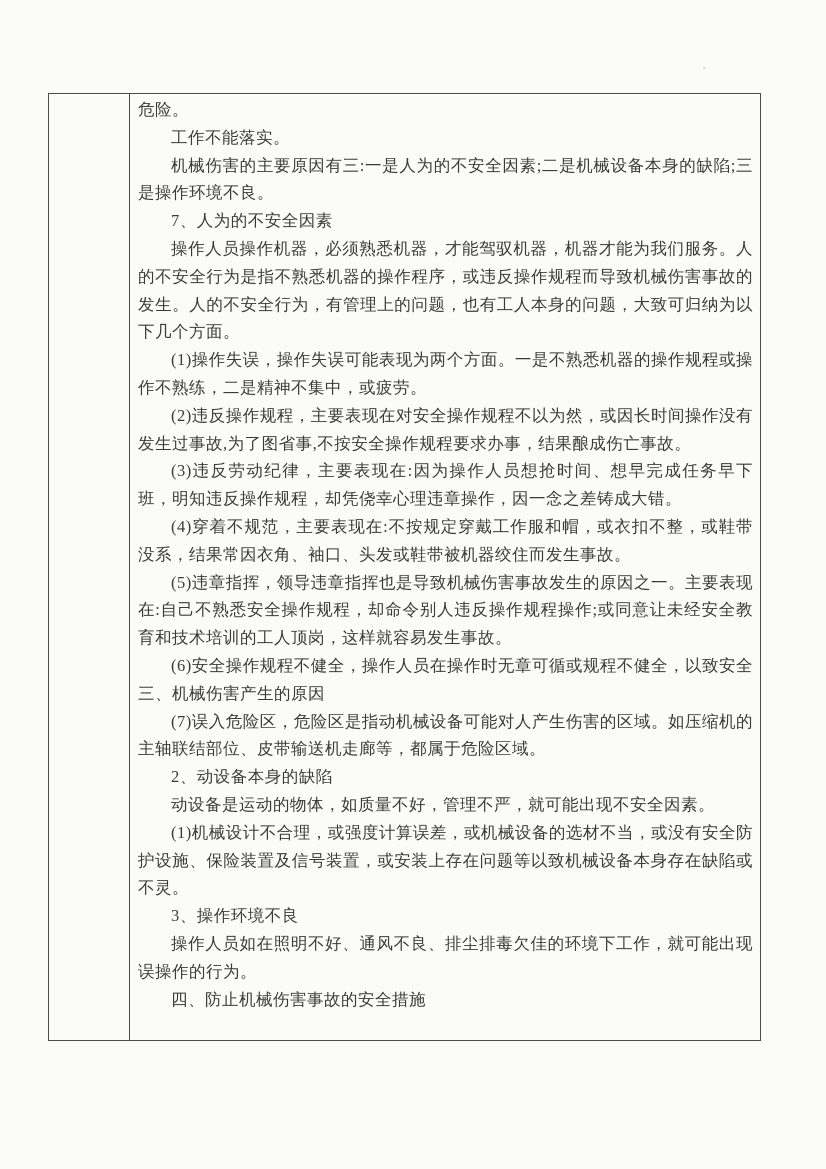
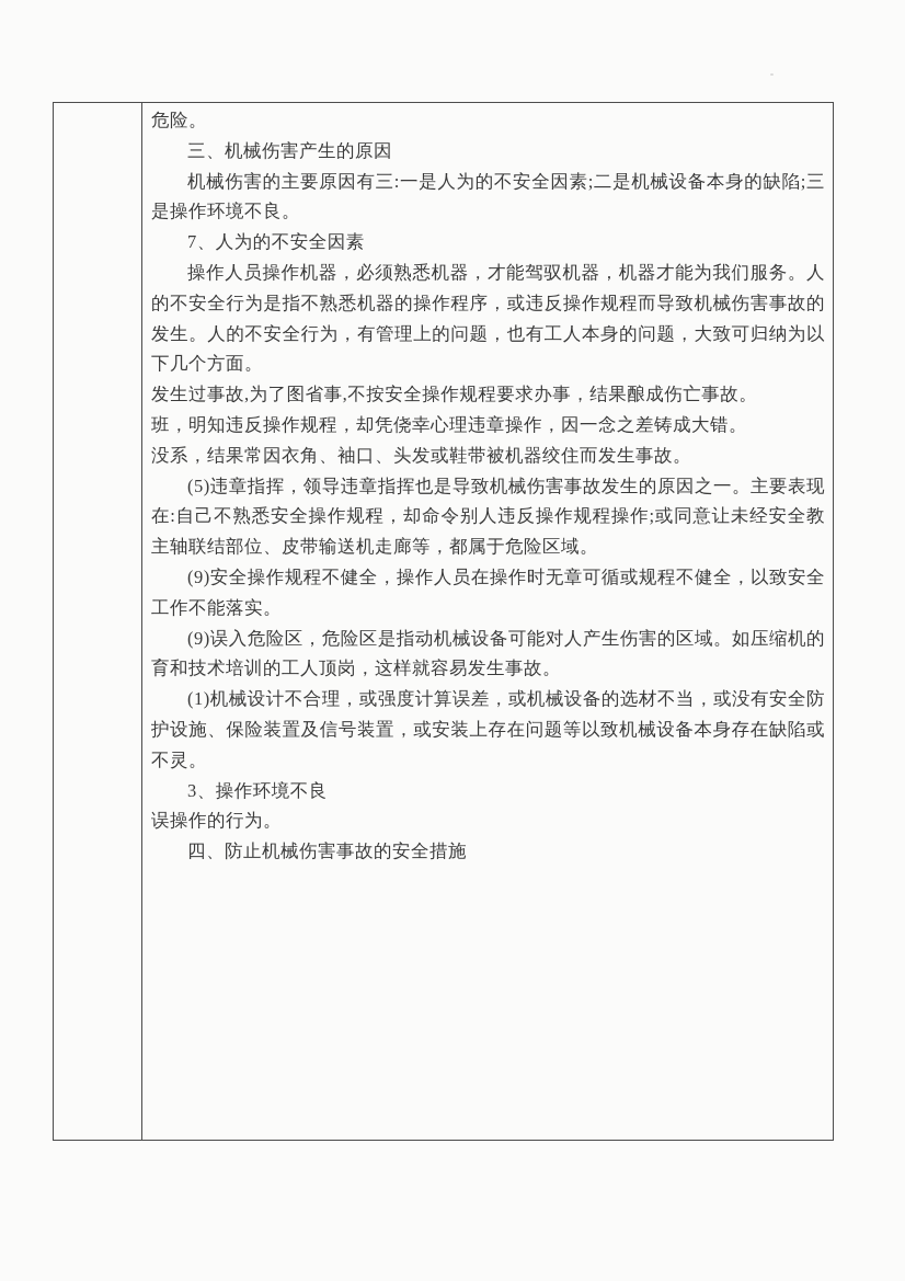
  危险。
- 工作不能落实。
+ 三、机械伤害产生的原因
  机械伤害的主要原因有三:一是人为的不安全因素;二是机械设备本身的缺陷;三
  是操作环境不良。
  7、人为的不安全因素
  操作人员操作机器，必须熟悉机器，才能驾驭机器，机器才能为我们服务。人
  的不安全行为是指不熟悉机器的操作程序，或违反操作规程而导致机械伤害事故的
  发生。人的不安全行为，有管理上的问题，也有工人本身的问题，大致可归纳为以
  下几个方面。
- (1)操作失误，操作失误可能表现为两个方面。一是不熟悉机器的操作规程或操
- 作不熟练，二是精神不集中，或疲劳。
- (2)违反操作规程，主要表现在对安全操作规程不以为然，或因长时间操作没有
  发生过事故,为了图省事,不按安全操作规程要求办事，结果酿成伤亡事故。
- (3)违反劳动纪律，主要表现在:因为操作人员想抢时间、想早完成任务早下
  班，明知违反操作规程，却凭侥幸心理违章操作，因一念之差铸成大错。
- (4)穿着不规范，主要表现在:不按规定穿戴工作服和帽，或衣扣不整，或鞋带
  没系，结果常因衣角、袖口、头发或鞋带被机器绞住而发生事故。
  (5)违章指挥，领导违章指挥也是导致机械伤害事故发生的原因之一。主要表现
  在:自己不熟悉安全操作规程，却命令别人违反操作规程操作;或同意让未经安全教
- 育和技术培训的工人顶岗，这样就容易发生事故。
+ 主轴联结部位、皮带输送机走廊等，都属于危险区域。
- (6)安全操作规程不健全，操作人员在操作时无章可循或规程不健全，以致安全
+ (9)安全操作规程不健全，操作人员在操作时无章可循或规程不健全，以致安全
- 三、机械伤害产生的原因
+ 工作不能落实。
- (7)误入危险区，危险区是指动机械设备可能对人产生伤害的区域。如压缩机的
+ (9)误入危险区，危险区是指动机械设备可能对人产生伤害的区域。如压缩机的
- 主轴联结部位、皮带输送机走廊等，都属于危险区域。
+ 育和技术培训的工人顶岗，这样就容易发生事故。
- 2、动设备本身的缺陷
- 动设备是运动的物体，如质量不好，管理不严，就可能出现不安全因素。
  (1)机械设计不合理，或强度计算误差，或机械设备的选材不当，或没有安全防
  护设施、保险装置及信号装置，或安装上存在问题等以致机械设备本身存在缺陷或
  不灵。
  3、操作环境不良
- 操作人员如在照明不好、通风不良、排尘排毒欠佳的环境下工作，就可能出现
  误操作的行为。
  四、防止机械伤害事故的安全措施
